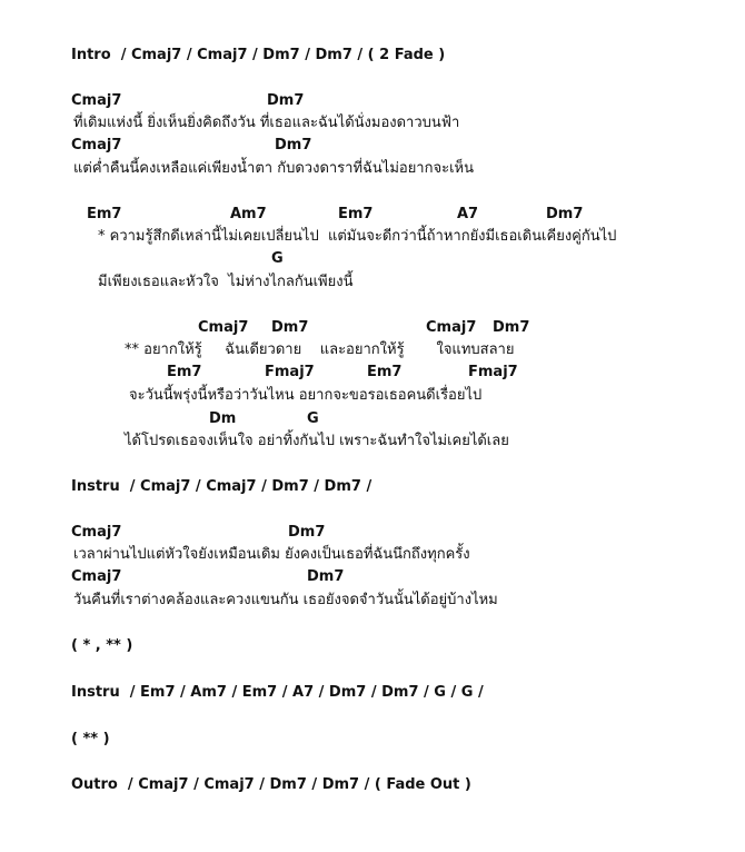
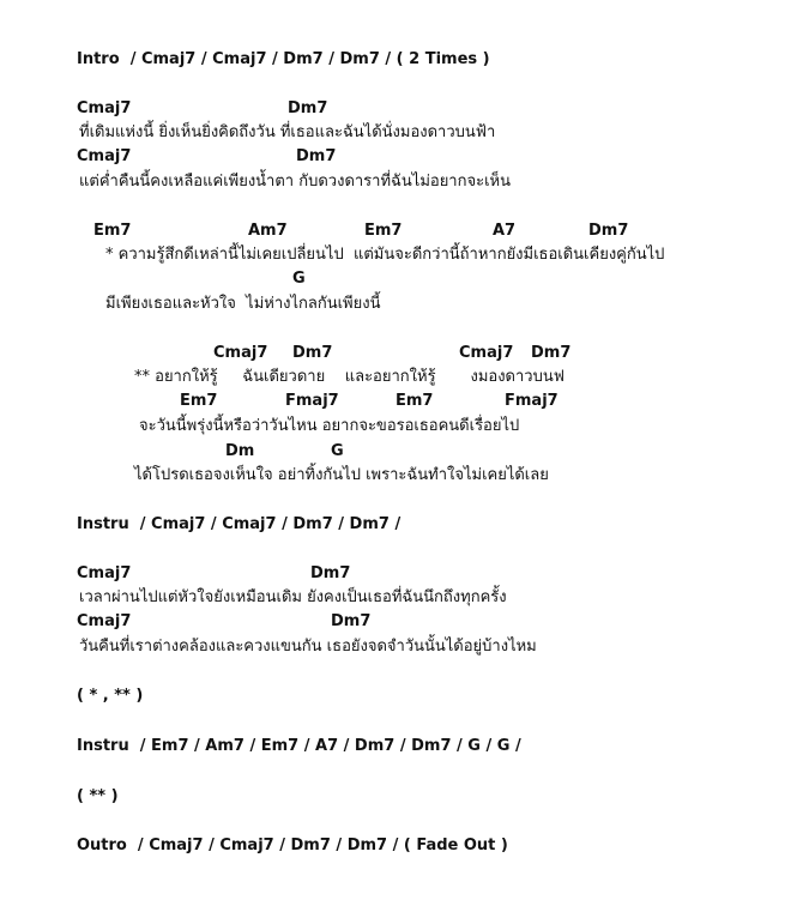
- Intro / Cmaj7 / Cmaj7 / Dm7 / Dm7 / ( 2 Fade )
+ Intro / Cmaj7 / Cmaj7 / Dm7 / Dm7 / ( 2 Times )
  Cmaj7
  Dm7
  ที่เดิมแห่งนี้ ยิ่งเห็นยิ่งคิดถึงวัน ที่เธอและฉันได้นั่งมองดาวบนฟ้า
  Cmaj7
  Dm7
  แต่ค่ำคืนนี้คงเหลือแค่เพียงน้ำตา กับดวงดาราที่ฉันไม่อยากจะเห็น
  Em7
  Am7
  Em7
  A7
  Dm7
  * ความรู้สึกดีเหล่านี้ไม่เคยเปลี่ยนไป แต่มันจะดีกว่านี้ถ้าหากยังมีเธอเดินเคียงคู่กันไป
  G
  มีเพียงเธอและหัวใจ ไม่ห่างไกลกันเพียงนี้
  Cmaj7
  Dm7
  Cmaj7
  Dm7
- ** อยากให้รู้ ฉันเดียวดาย และอยากให้รู้ ใจแทบสลาย
+ ** อยากให้รู้ ฉันเดียวดาย และอยากให้รู้ งมองดาวบนฟ
  Em7
  Fmaj7
  Em7
  Fmaj7
  จะวันนี้พรุ่งนี้หรือว่าวันไหน อยากจะขอรอเธอคนดีเรื่อยไป
  Dm
  G
  ได้โปรดเธอจงเห็นใจ อย่าทิ้งกันไป เพราะฉันทำใจไม่เคยได้เลย
  Instru / Cmaj7 / Cmaj7 / Dm7 / Dm7 /
  Cmaj7
  Dm7
  เวลาผ่านไปแต่หัวใจยังเหมือนเดิม ยังคงเป็นเธอที่ฉันนึกถึงทุกครั้ง
  Cmaj7
  Dm7
  วันคืนที่เราต่างคล้องและควงแขนกัน เธอยังจดจำวันนั้นได้อยู่บ้างไหม
  ( * , ** )
  Instru / Em7 / Am7 / Em7 / A7 / Dm7 / Dm7 / G / G /
  ( ** )
  Outro / Cmaj7 / Cmaj7 / Dm7 / Dm7 / ( Fade Out )
